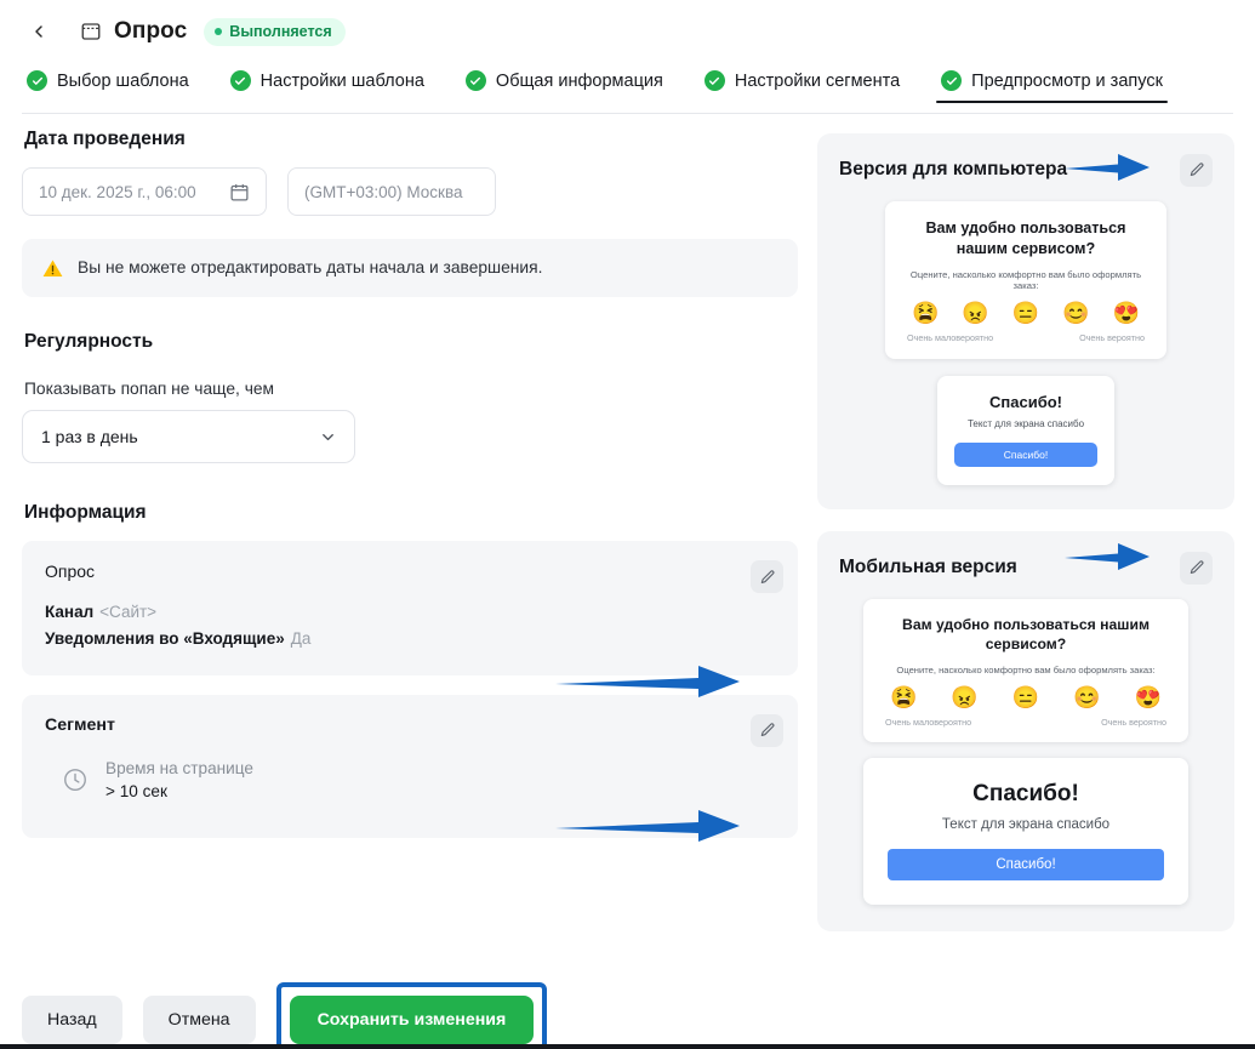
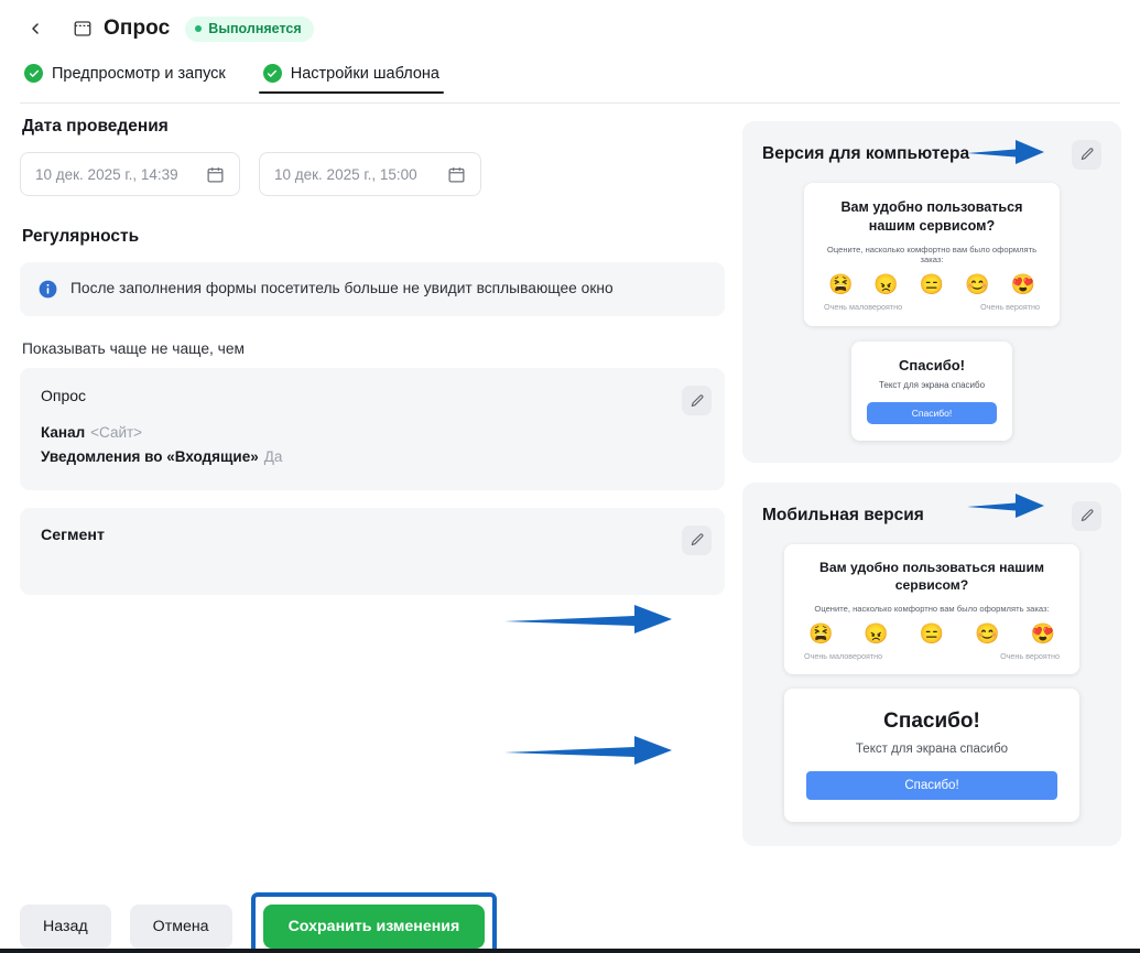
  Опрос
  Выполняется
- Выбор шаблона
- Настройки шаблона
+ Предпросмотр и запуск
- Общая информация
- Настройки сегмента
- Предпросмотр и запуск
+ Настройки шаблона
  Дата проведения
+ 10 дек. 2025 г., 14:39
- 10 дек. 2025 г., 06:00
+ 10 дек. 2025 г., 15:00
- (GMT+03:00) Москва
- Вы не можете отредактировать даты начала и завершения.
  Регулярность
+ После заполнения формы посетитель больше не увидит всплывающее окно
- Показывать попап не чаще, чем
+ Показывать чаще не чаще, чем
- 1 раз в день
- Информация
  Опрос
  Канал <Сайт>
  Уведомления во «Входящие» Да
  Сегмент
- Время на странице
- > 10 сек
  Версия для компьютера
  Вам удобно пользоваться нашим сервисом?
  Оцените, насколько комфортно вам было оформлять заказ:
  😫
  😠
  😑
  😊
  😍
  Очень маловероятно
  Очень вероятно
  Спасибо!
  Текст для экрана спасибо
  Спасибо!
  Мобильная версия
  Вам удобно пользоваться нашим сервисом?
  Оцените, насколько комфортно вам было оформлять заказ:
  😫
  😠
  😑
  😊
  😍
  Очень маловероятно
  Очень вероятно
  Спасибо!
  Текст для экрана спасибо
  Спасибо!
  Назад
  Отмена
  Сохранить изменения
